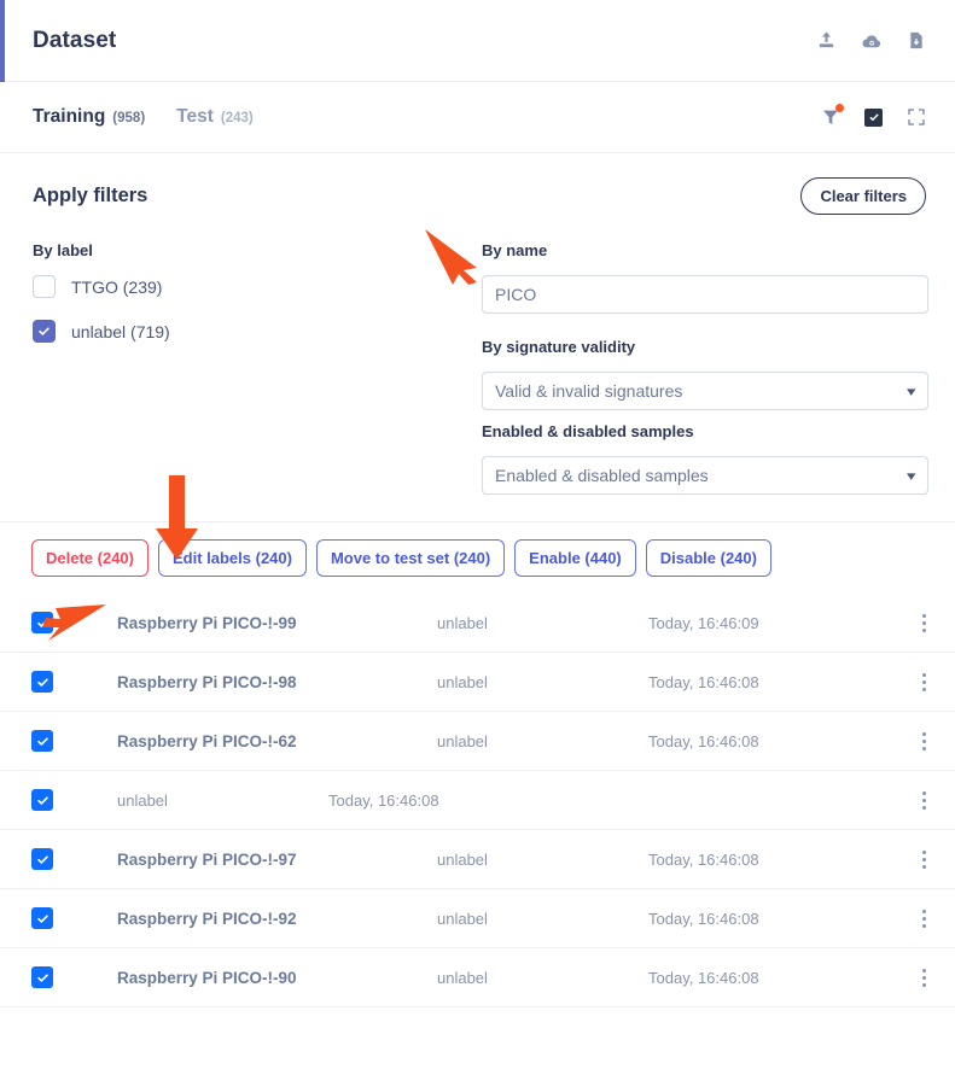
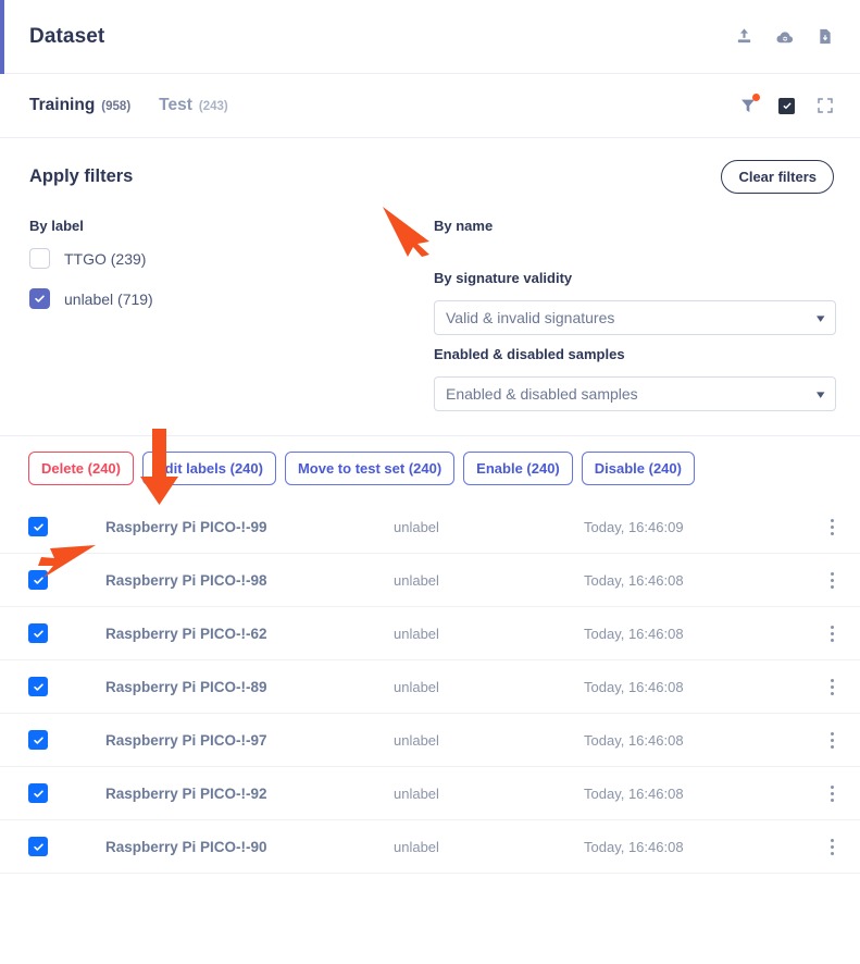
  Dataset
  Training
  (958)
  Test
  (243)
  Apply filters
  Clear filters
  By label
  TTGO (239)
  unlabel (719)
  By name
- PICO
  By signature validity
  Valid & invalid signatures
  ▾
  Enabled & disabled samples
  Enabled & disabled samples
  ▾
  Delete (240)
  dit labels (240)
  Move to test set (240)
- Enable (440)
+ Enable (240)
  Disable (240)
  Raspberry Pi PICO-!-99
  unlabel
  Today, 16:46:09
  Raspberry Pi PICO-!-98
  unlabel
  Today, 16:46:08
  Raspberry Pi PICO-!-62
  unlabel
  Today, 16:46:08
+ Raspberry Pi PICO-!-89
  unlabel
  Today, 16:46:08
  Raspberry Pi PICO-!-97
  unlabel
  Today, 16:46:08
  Raspberry Pi PICO-!-92
  unlabel
  Today, 16:46:08
  Raspberry Pi PICO-!-90
  unlabel
  Today, 16:46:08
